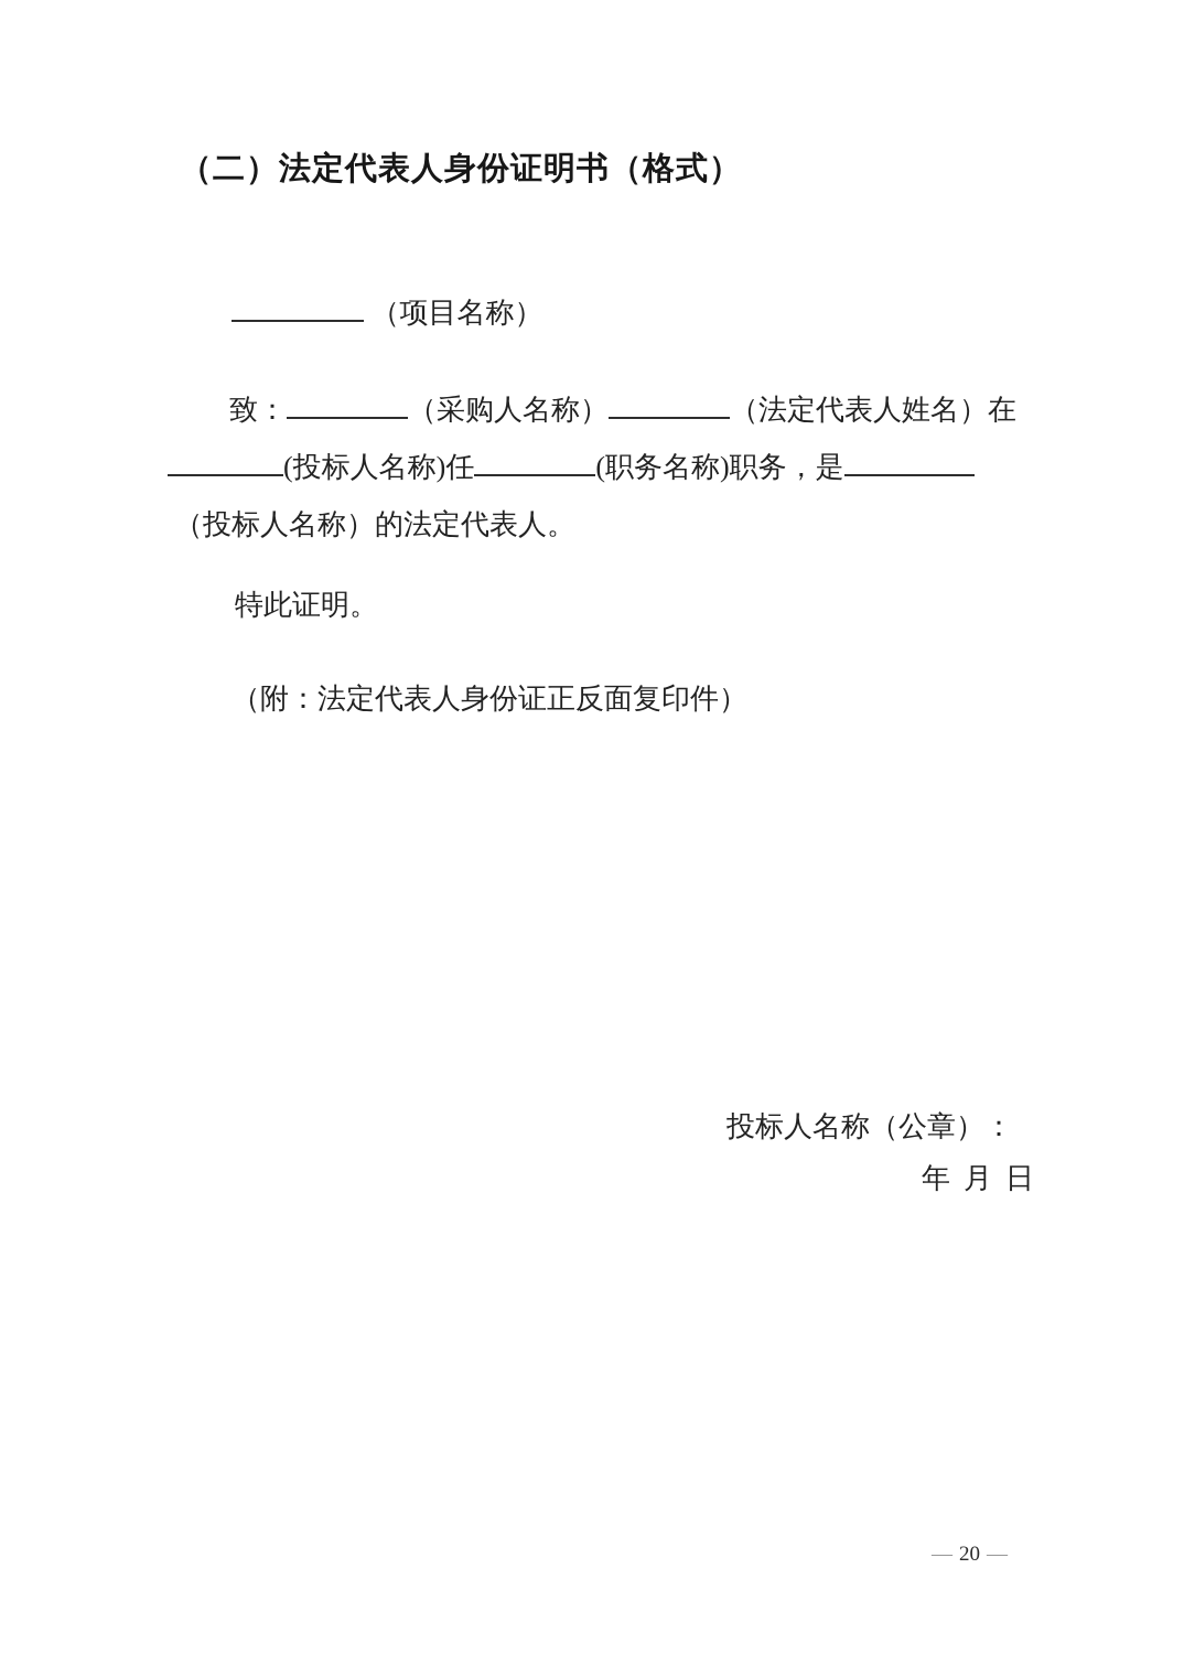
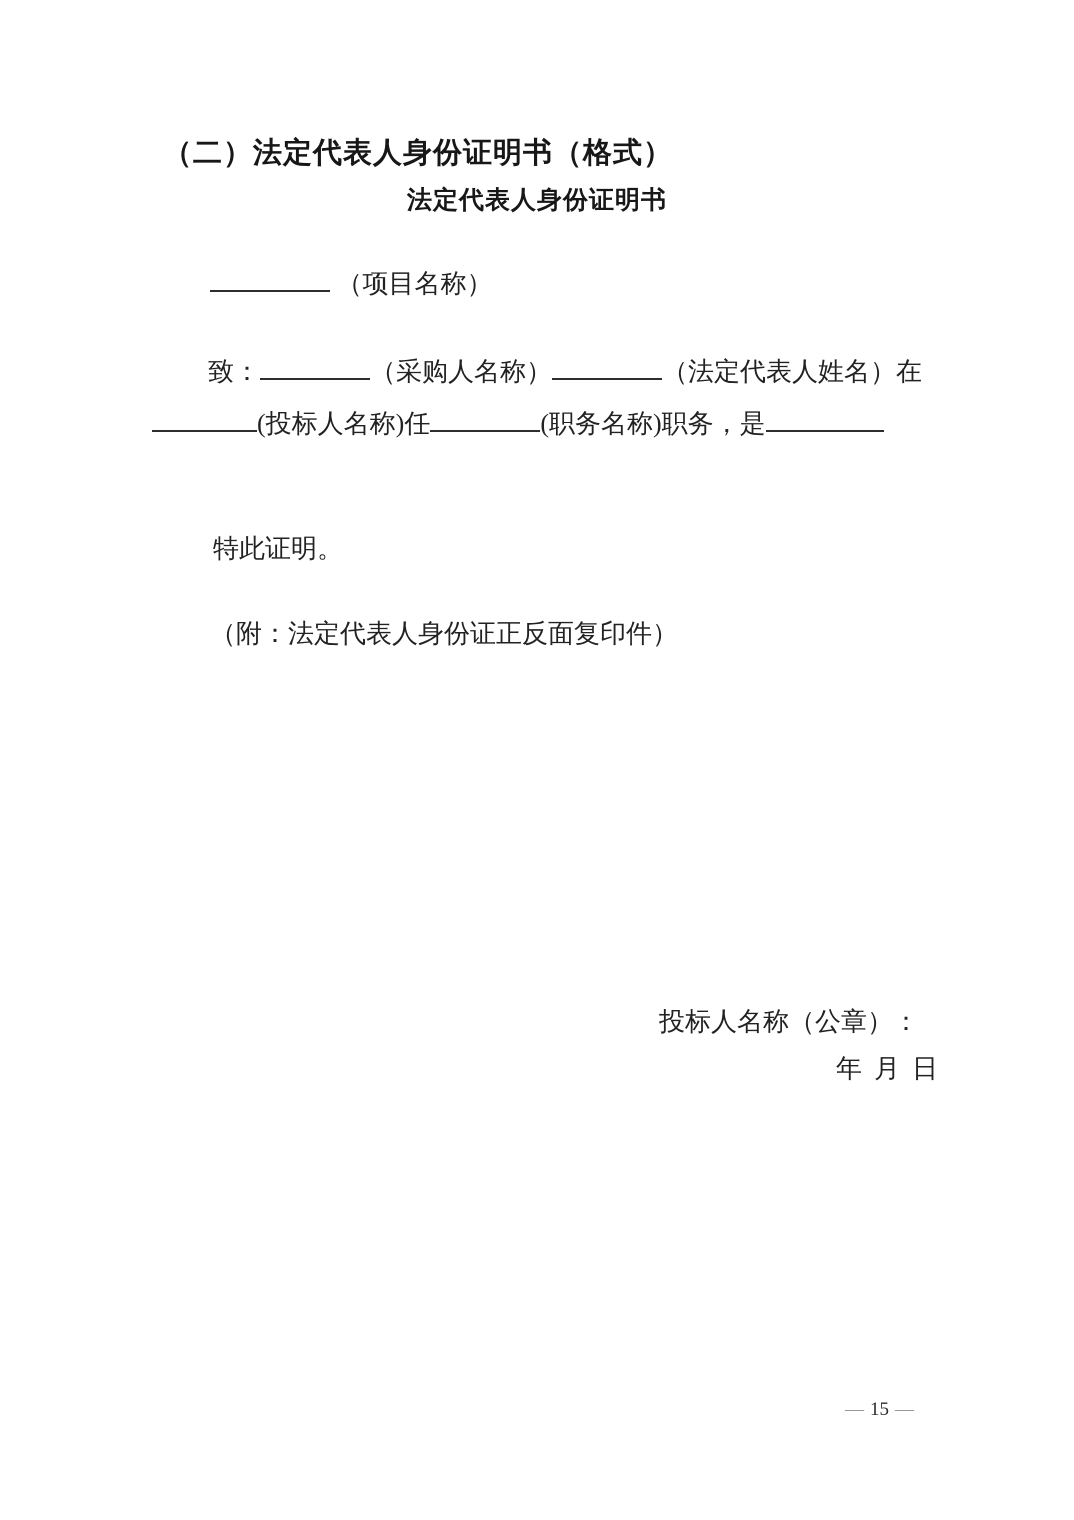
  （二）法定代表人身份证明书（格式）
+ 法定代表人身份证明书
  （项目名称）
  致： （采购人名称） （法定代表人姓名）在
  (投标人名称)任 (职务名称)职务，是
- （投标人名称）的法定代表人。
  特此证明。
  （附：法定代表人身份证正反面复印件）
  投标人名称（公章）：
  年月日
- — 20 —
+ — 15 —
